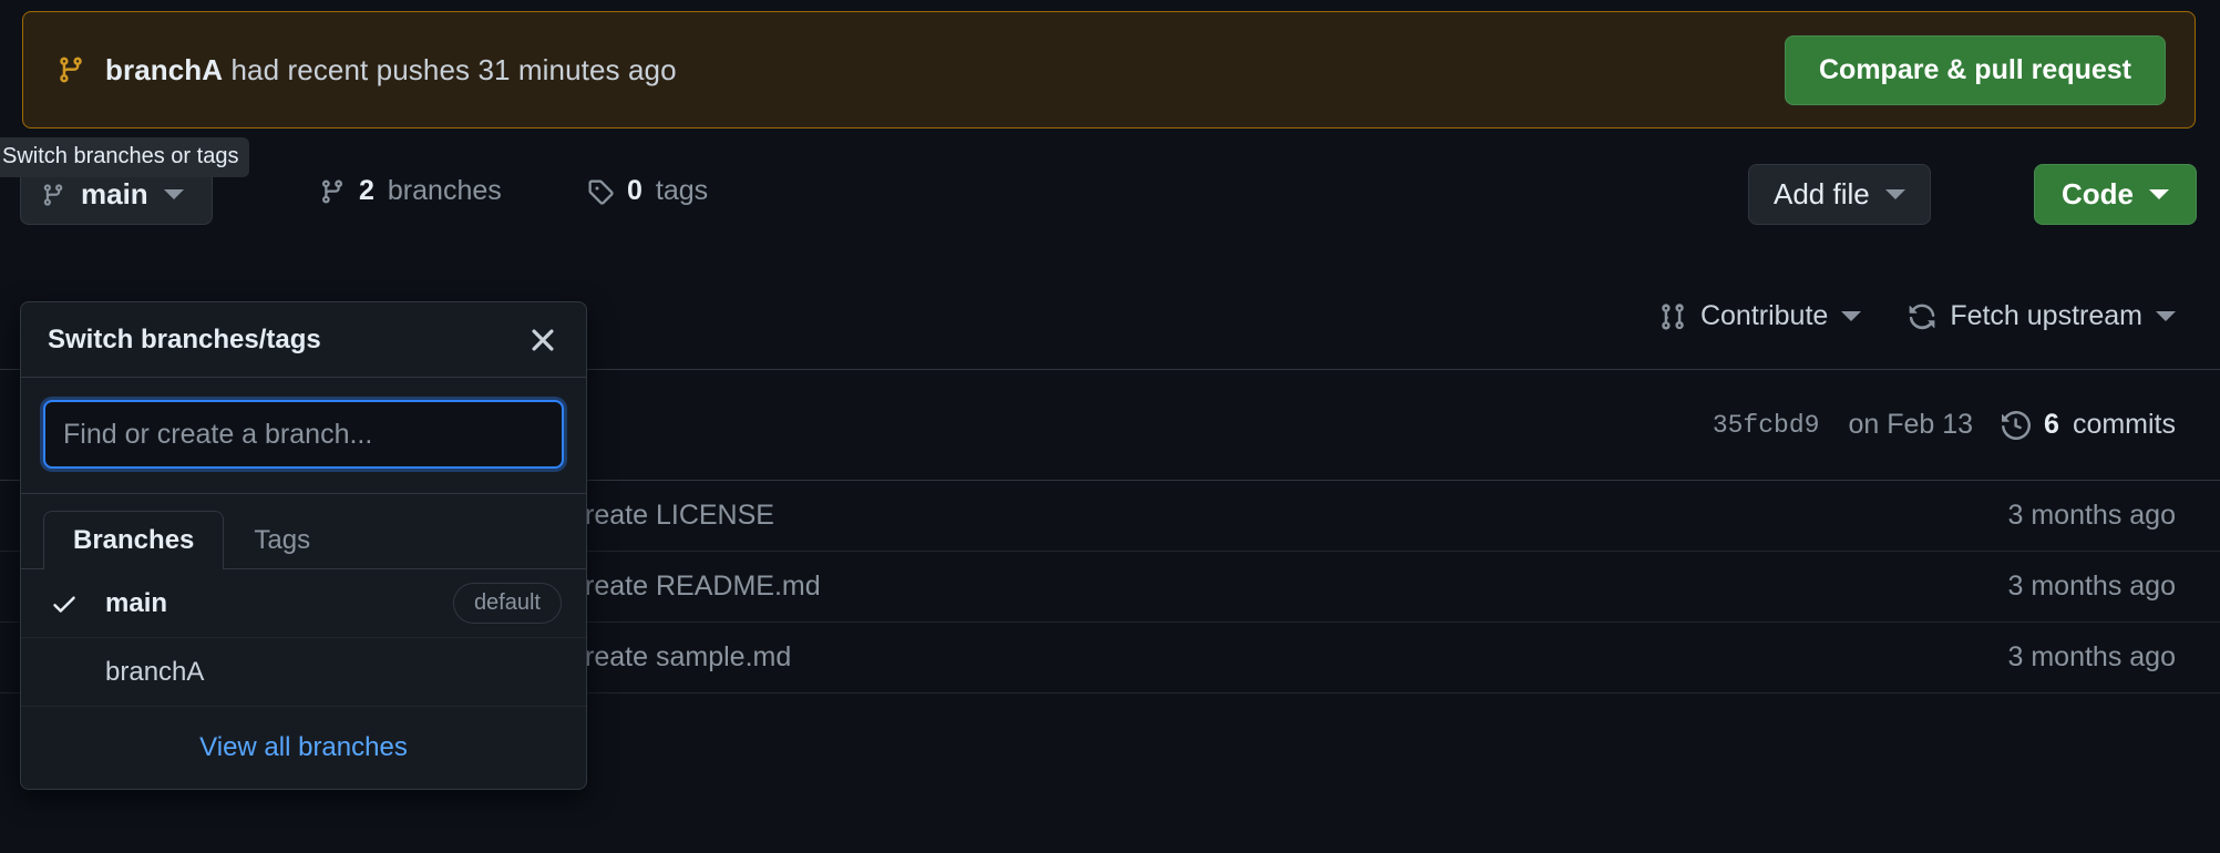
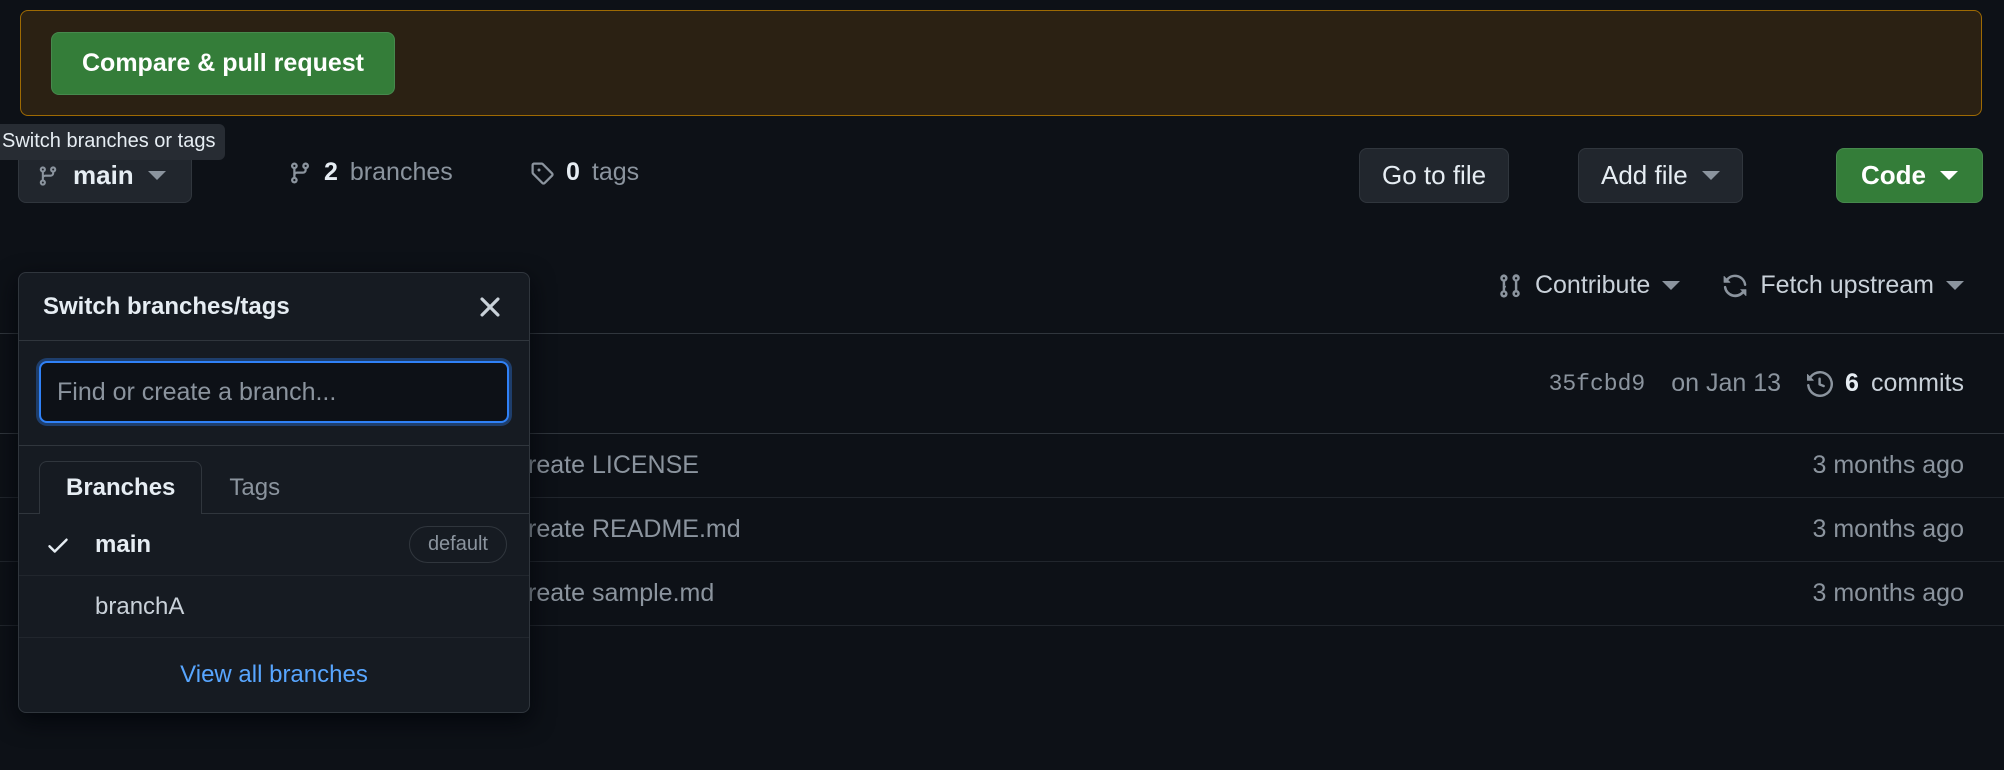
- branchA had recent pushes 31 minutes ago
  Compare & pull request
  Switch branches or tags
  main
  2
  branches
  0
  tags
+ Go to file
  Add file
  Code
  Contribute
  Fetch upstream
  35fcbd9
- on Feb 13
+ on Jan 13
  6
  commits
  reate LICENSE
  3 months ago
  reate README.md
  3 months ago
  reate sample.md
  3 months ago
  Switch branches/tags
  Find or create a branch...
  Branches
  Tags
  main
  default
  branchA
  View all branches
